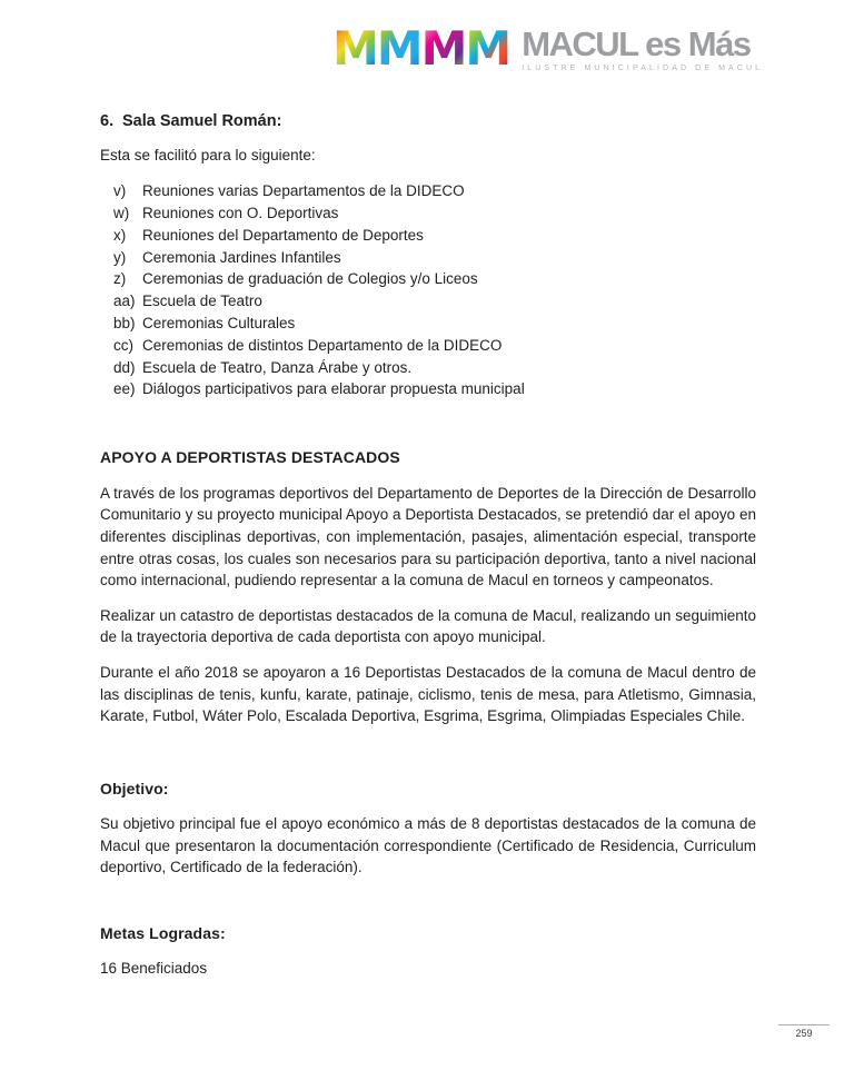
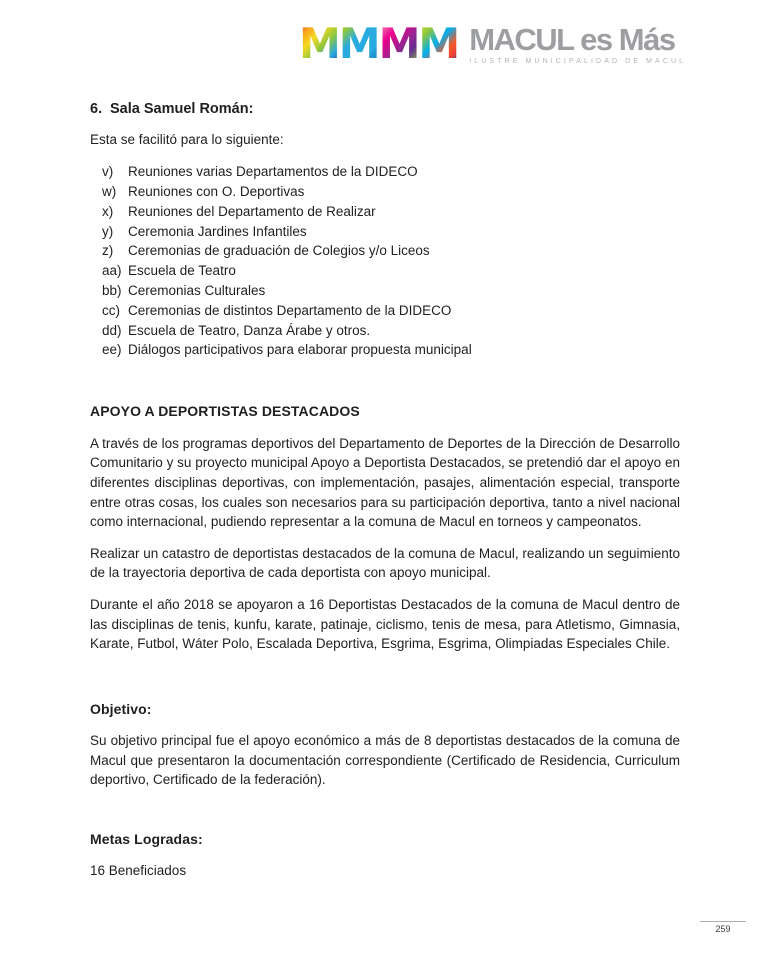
  M
  M
  M
  M
  MACUL es Más
  6.
  Sala Samuel Román:
  Esta se facilitó para lo siguiente:
  v)
  Reuniones varias Departamentos de la DIDECO
  w)
  Reuniones con O. Deportivas
  x)
- Reuniones del Departamento de Deportes
+ Reuniones del Departamento de Realizar
  y)
  Ceremonia Jardines Infantiles
  z)
  Ceremonias de graduación de Colegios y/o Liceos
  aa)
  Escuela de Teatro
  bb)
  Ceremonias Culturales
  cc)
  Ceremonias de distintos Departamento de la DIDECO
  dd)
  Escuela de Teatro, Danza Árabe y otros.
  ee)
  Diálogos participativos para elaborar propuesta municipal
  APOYO A DEPORTISTAS DESTACADOS
  A través de los programas deportivos del Departamento de Deportes de la Dirección de Desarrollo Comunitario y su proyecto municipal Apoyo a Deportista Destacados, se pretendió dar el apoyo en diferentes disciplinas deportivas, con implementación, pasajes, alimentación especial, transporte entre otras cosas, los cuales son necesarios para su participación deportiva, tanto a nivel nacional como internacional, pudiendo representar a la comuna de Macul en torneos y campeonatos.
  Realizar un catastro de deportistas destacados de la comuna de Macul, realizando un seguimiento de la trayectoria deportiva de cada deportista con apoyo municipal.
  Durante el año 2018 se apoyaron a 16 Deportistas Destacados de la comuna de Macul dentro de las disciplinas de tenis, kunfu, karate, patinaje, ciclismo, tenis de mesa, para Atletismo, Gimnasia, Karate, Futbol, Wáter Polo, Escalada Deportiva, Esgrima, Esgrima, Olimpiadas Especiales Chile.
  Objetivo:
  Su objetivo principal fue el apoyo económico a más de 8 deportistas destacados de la comuna de Macul que presentaron la documentación correspondiente (Certificado de Residencia, Curriculum deportivo, Certificado de la federación).
  Metas Logradas:
  16 Beneficiados
  259
